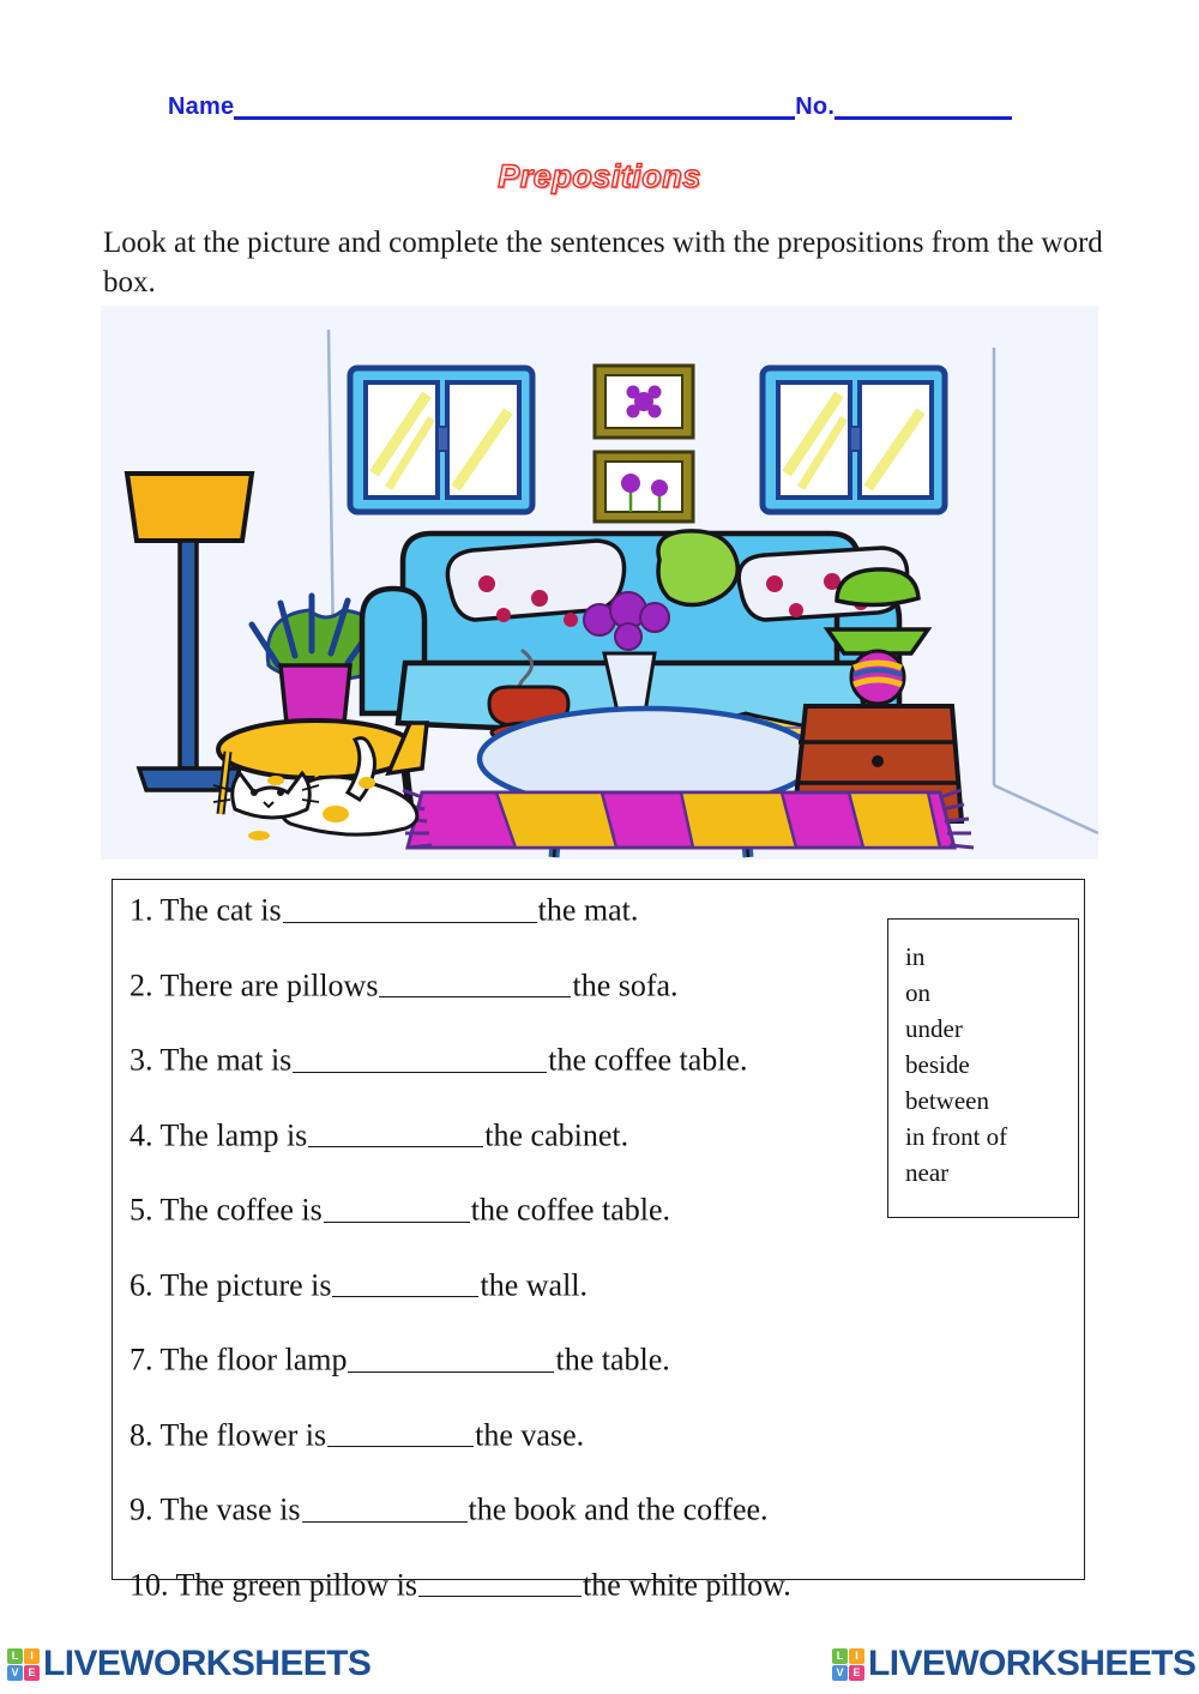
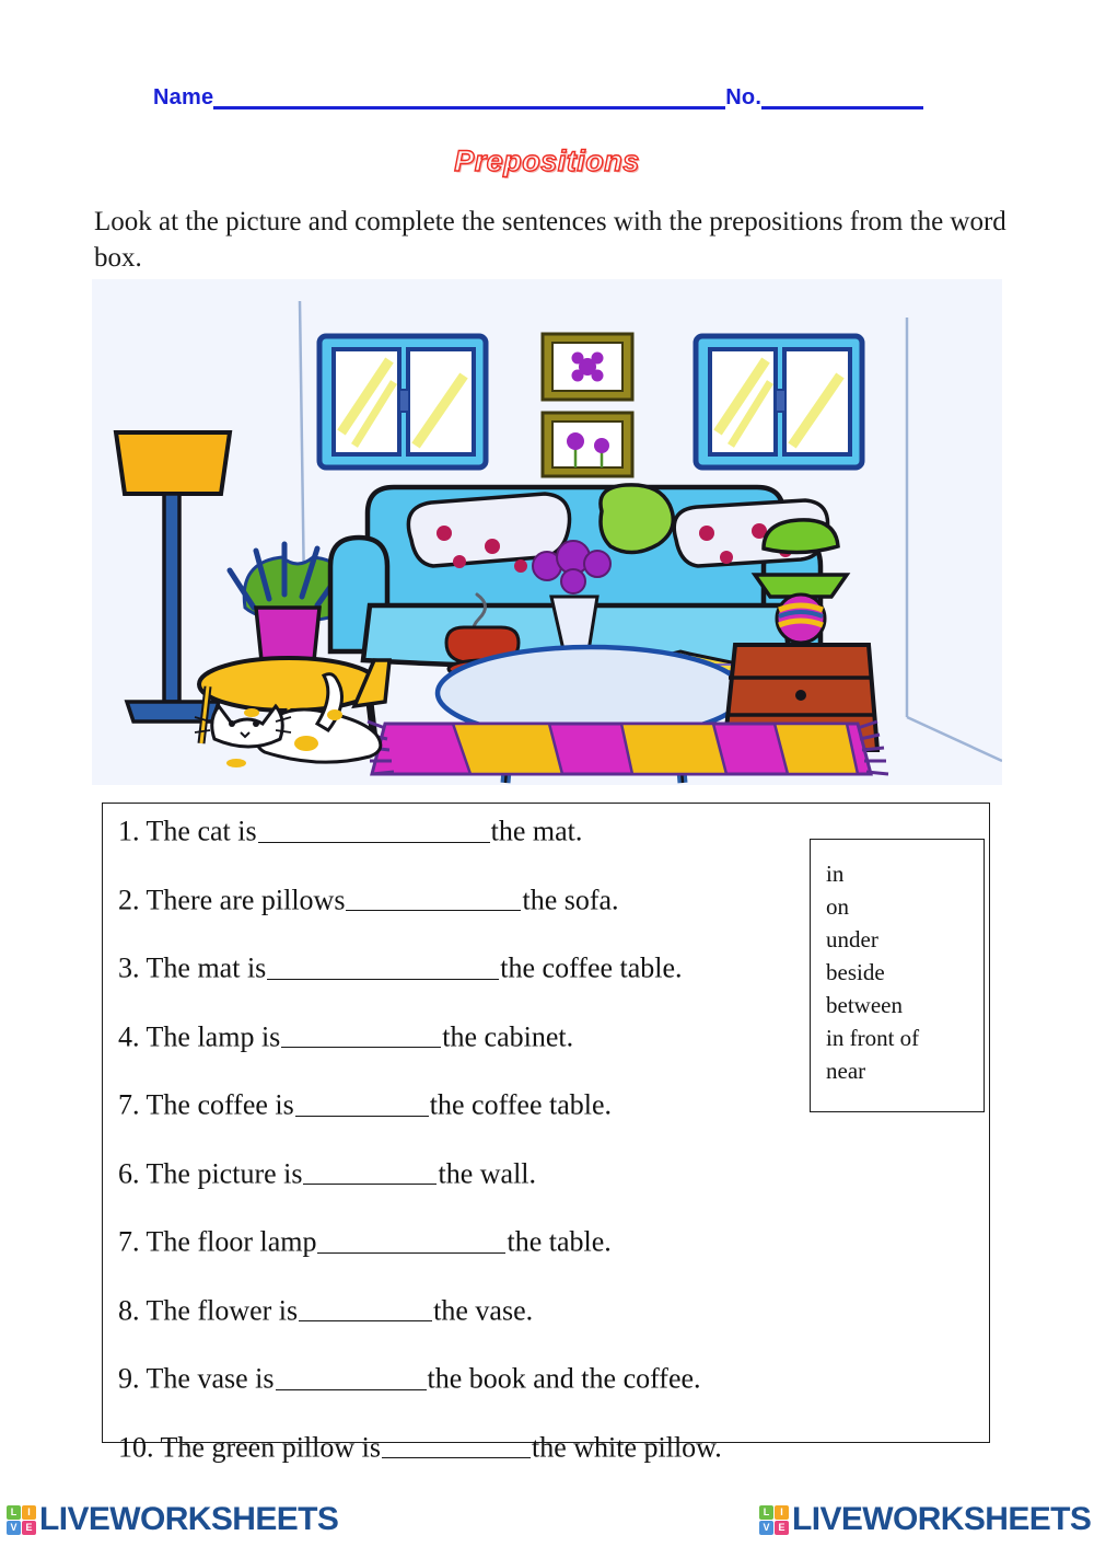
  Name
  No.
  Prepositions
  Look at the picture and complete the sentences with the prepositions from the word box.
  1. The cat is the mat.
  2. There are pillows the sofa.
  3. The mat is the coffee table.
  4. The lamp is the cabinet.
- 5. The coffee is the coffee table.
+ 7. The coffee is the coffee table.
  6. The picture is the wall.
  7. The floor lamp the table.
  8. The flower is the vase.
  9. The vase is the book and the coffee.
  10. The green pillow is the white pillow.
  in
  on
  under
  beside
  between
  in front of
  near
  L
  I
  V
  E
  LIVEWORKSHEETS
  L
  I
  V
  E
  LIVEWORKSHEETS
